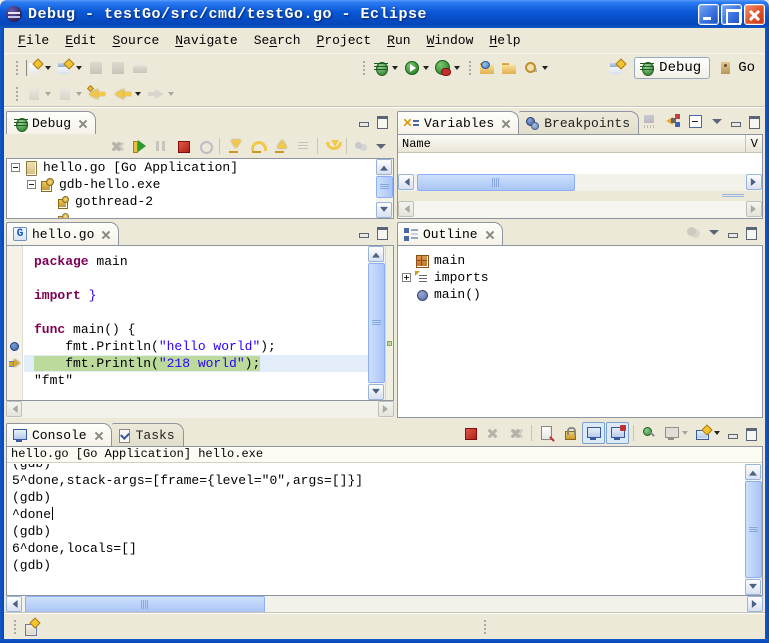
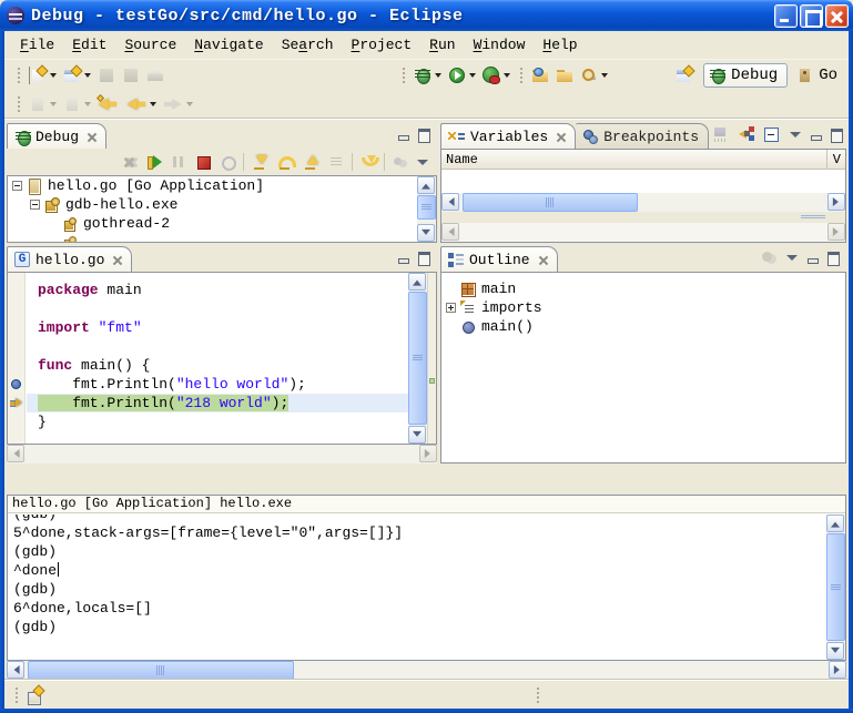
- Debug - testGo/src/cmd/testGo.go - Eclipse
+ Debug - testGo/src/cmd/hello.go - Eclipse
  File
  Edit
  Source
  Navigate
  Search
  Project
  Run
  Window
  Help
  Debug
  Go
  Debug
  hello.go [Go Application]
  gdb-hello.exe
  gothread-2
  Variables
  Breakpoints
  Name
  V
  G
  hello.go
  package main
- import }
+ import "fmt"
  func main() {
  fmt.Println("hello world");
  fmt.Println("218 world");
- "fmt"
+ }
  Outline
  main
  imports
  main()
- Console
- Tasks
  hello.go [Go Application] hello.exe
  (gdb)
  5^done,stack-args=[frame={level="0",args=[]}]
  (gdb)
  ^done
  (gdb)
  6^done,locals=[]
  (gdb)
